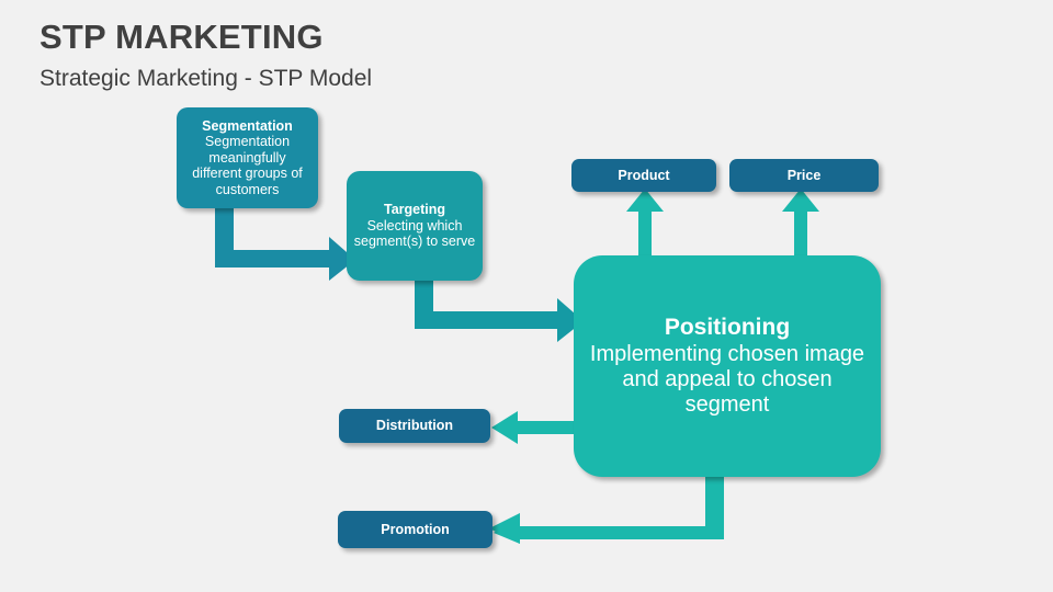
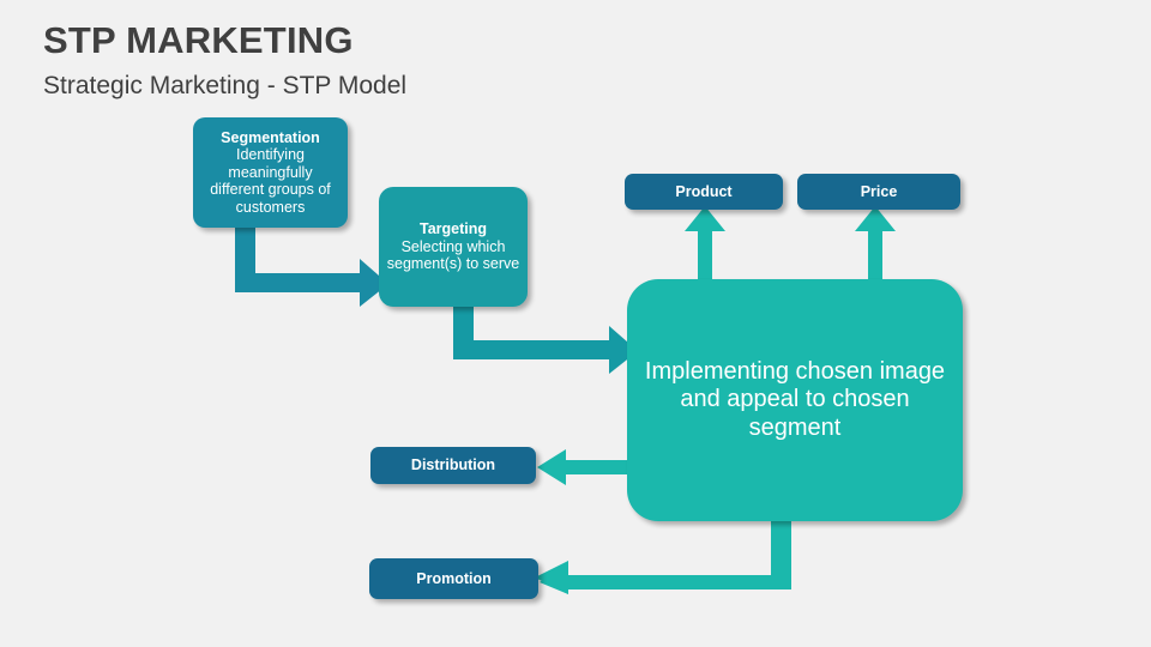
  STP MARKETING
  Strategic Marketing - STP Model
  Segmentation
- Segmentation meaningfully different groups of customers
+ Identifying meaningfully different groups of customers
  Targeting
  Selecting which segment(s) to serve
- Positioning
  Implementing chosen image and appeal to chosen segment
  Product
  Price
  Distribution
  Promotion
